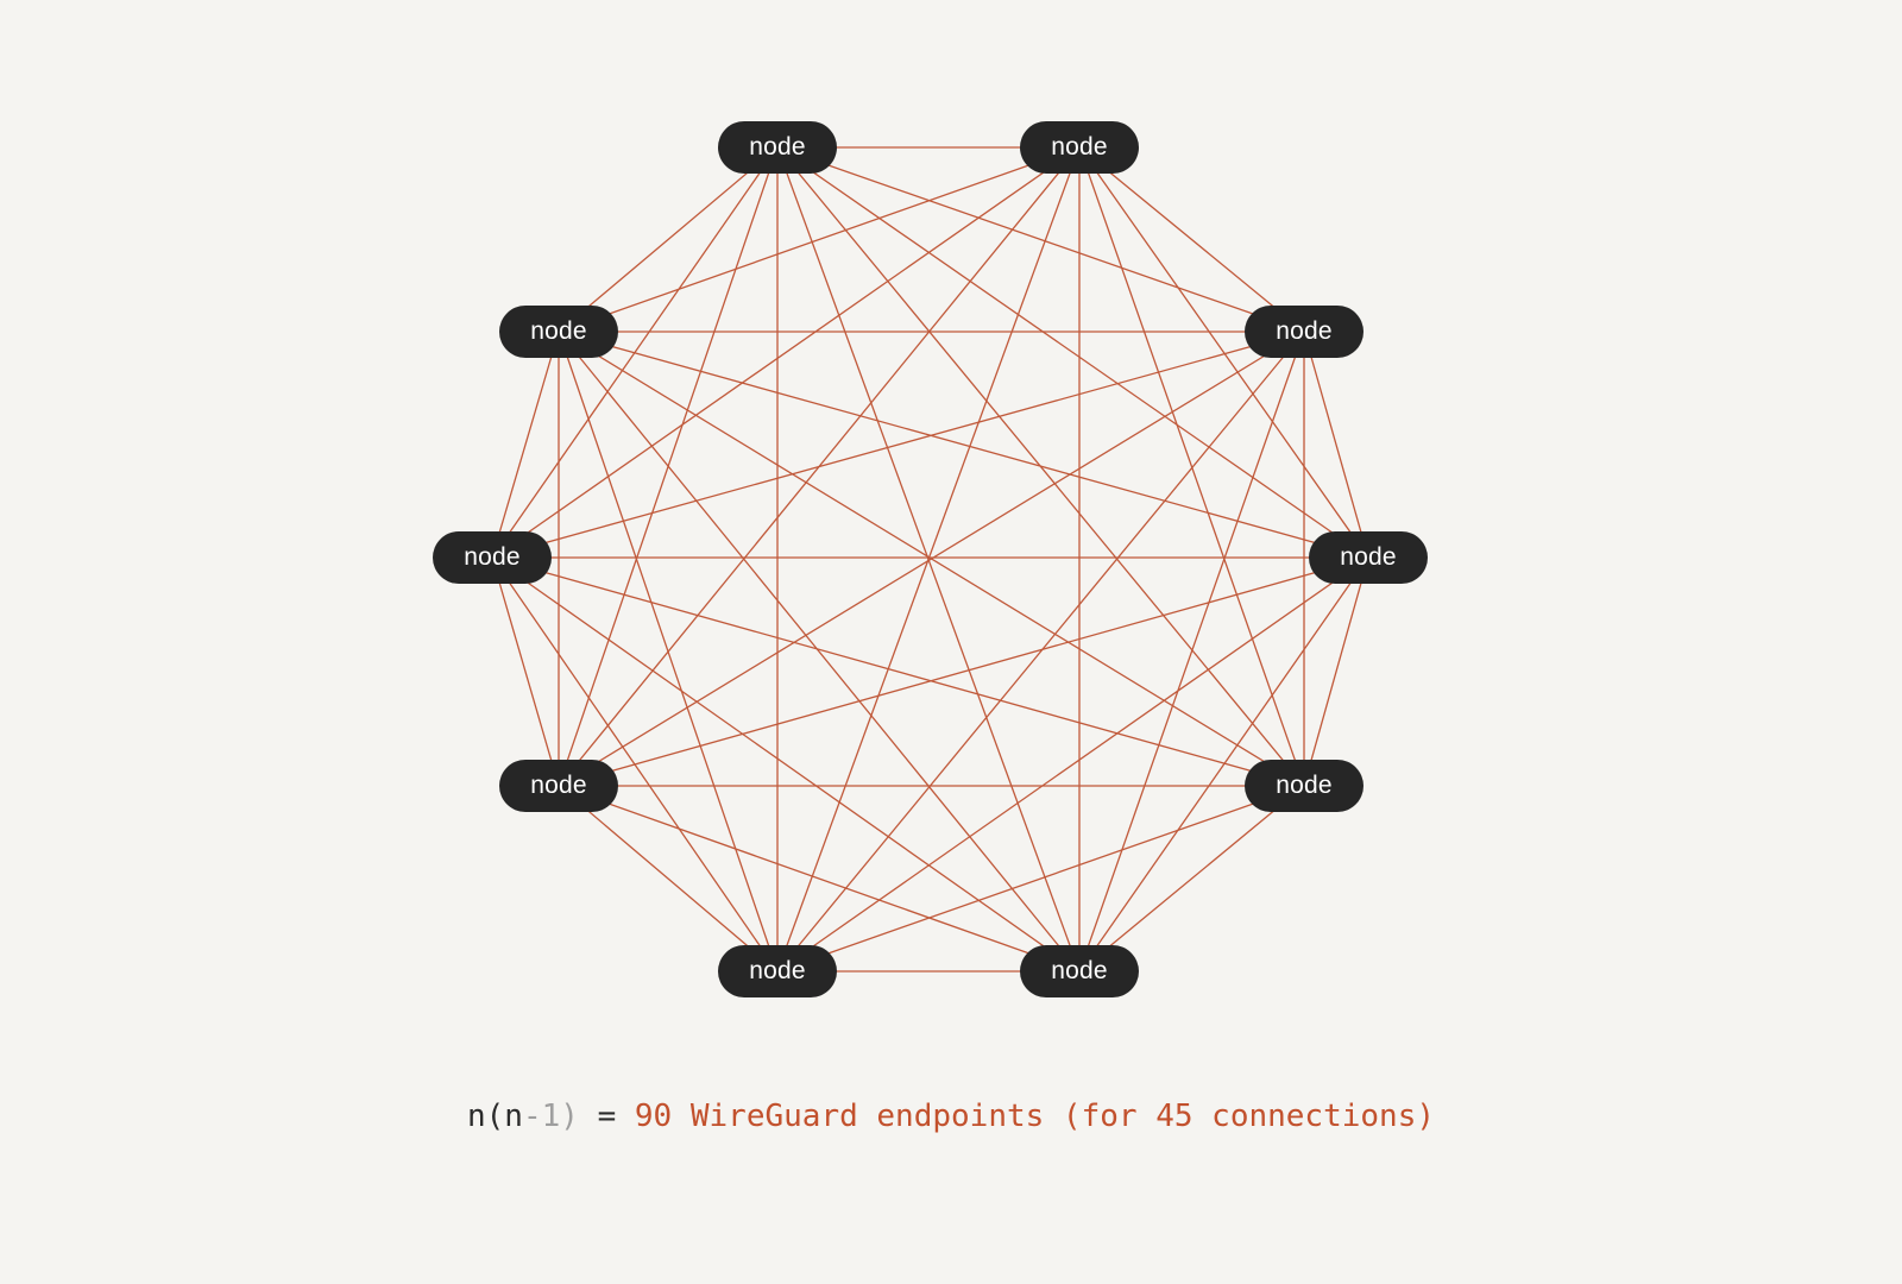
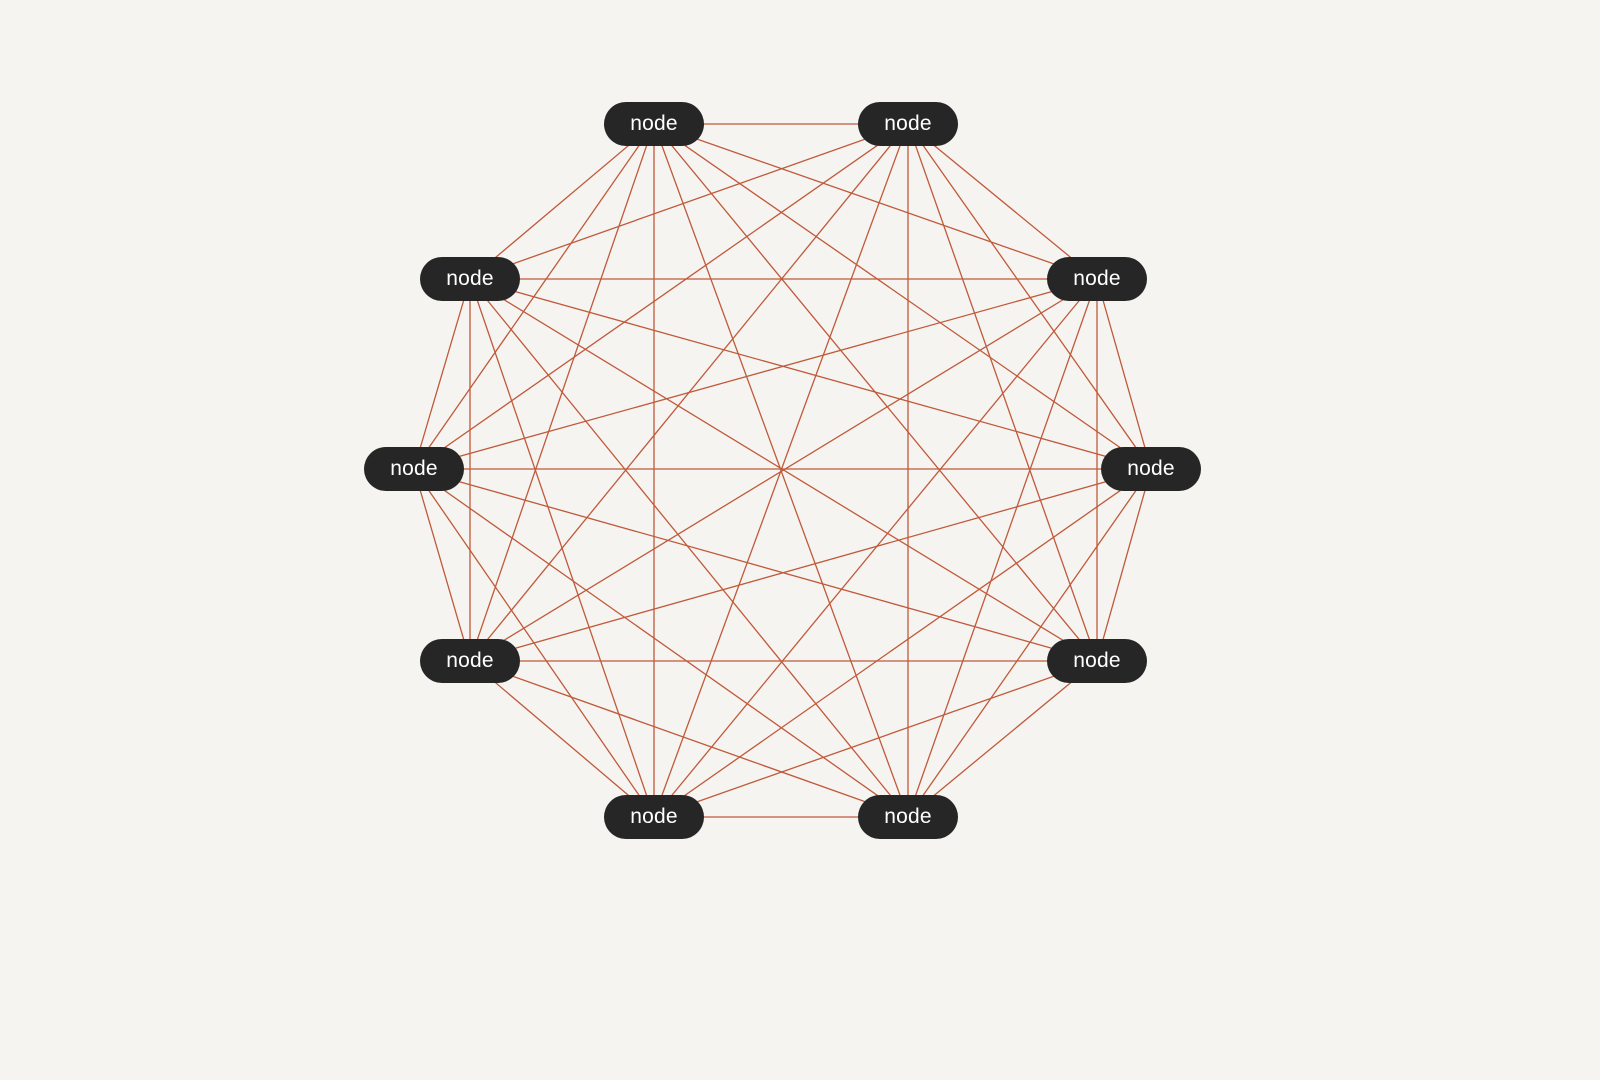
  node
  node
  node
  node
  node
  node
  node
  node
  node
  node
- n(n-1) = 90 WireGuard endpoints (for 45 connections)
